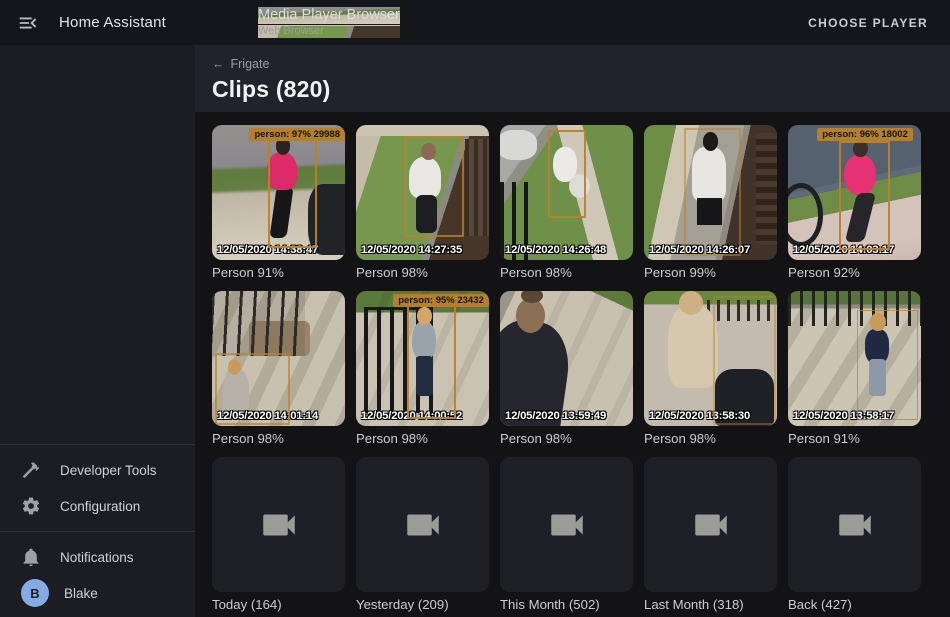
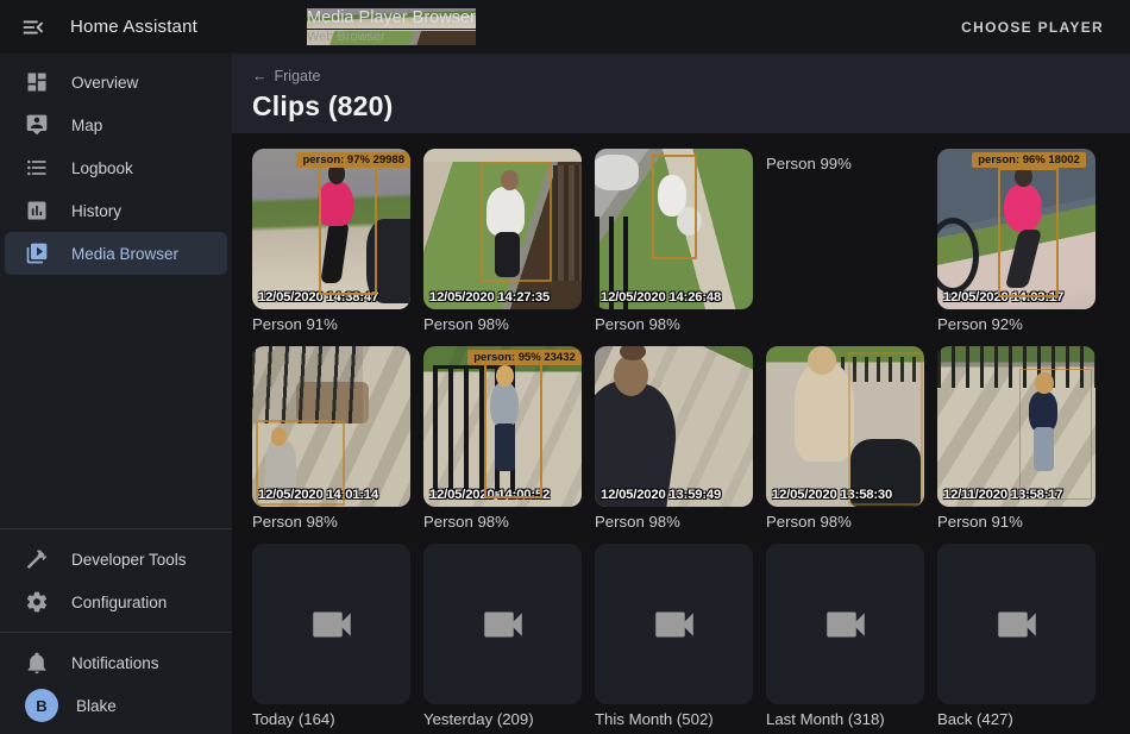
  Home Assistant
  Media Player Browser
  Web Browser
  CHOOSE PLAYER
+ Overview
+ Map
+ Logbook
+ History
+ Media Browser
  Developer Tools
  Configuration
  Notifications
  B
  Blake
  ←
  Frigate
  Clips (820)
  person: 97% 29988
  12/05/2020 14:38:47
  Person 91%
  12/05/2020 14:27:35
  Person 98%
  12/05/2020 14:26:48
  Person 98%
- 12/05/2020 14:26:07
  Person 99%
  person: 96% 18002
  12/05/2020 14:03:17
  Person 92%
  12/05/2020 14:01:14
  Person 98%
  person: 95% 23432
  12/05/2020 14:00:52
  Person 98%
  12/05/2020 13:59:49
  Person 98%
  12/05/2020 13:58:30
  Person 98%
- 12/05/2020 13:58:17
+ 12/11/2020 13:58:17
  Person 91%
  Today (164)
  Yesterday (209)
  This Month (502)
  Last Month (318)
  Back (427)
